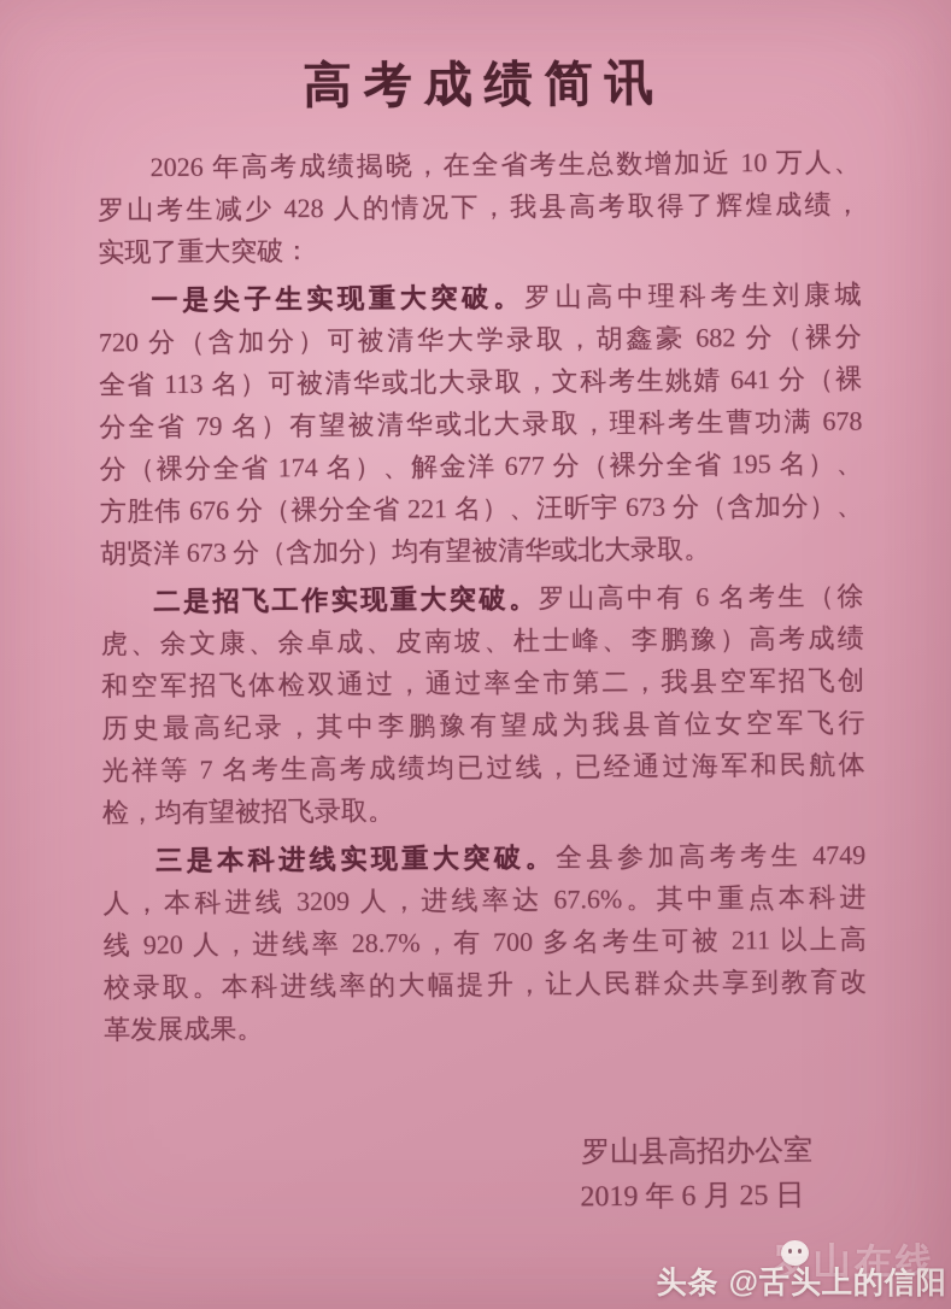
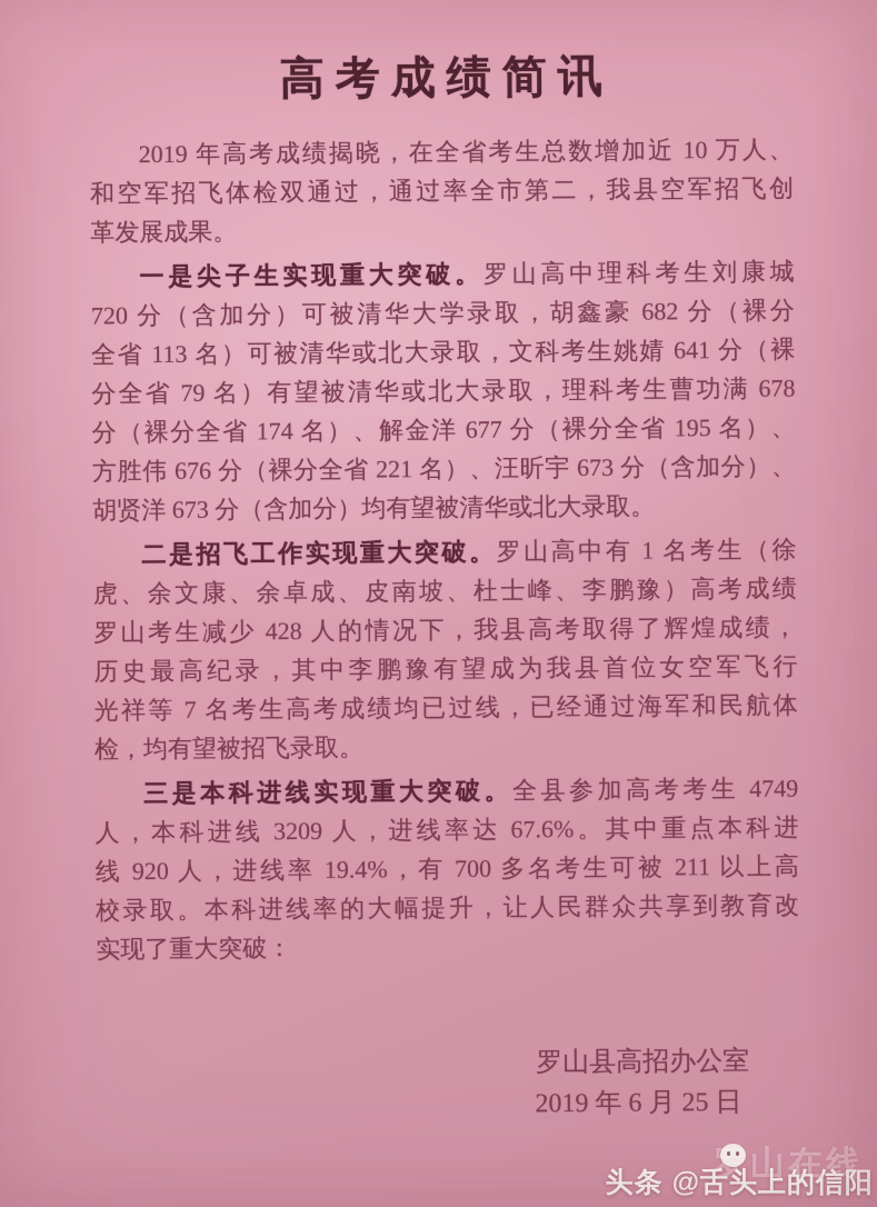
  高考成绩简讯
- 2026 年高考成绩揭晓，在全省考生总数增加近 10 万人、
+ 2019 年高考成绩揭晓，在全省考生总数增加近 10 万人、
- 罗山考生减少 428 人的情况下，我县高考取得了辉煌成绩，
+ 和空军招飞体检双通过，通过率全市第二，我县空军招飞创
- 实现了重大突破：
+ 革发展成果。
  一是尖子生实现重大突破。罗山高中理科考生刘康城
  720 分（含加分）可被清华大学录取，胡鑫豪 682 分（裸分
  全省 113 名）可被清华或北大录取，文科考生姚婧 641 分（裸
  分全省 79 名）有望被清华或北大录取，理科考生曹功满 678
  分（裸分全省 174 名）、解金洋 677 分（裸分全省 195 名）、
  方胜伟 676 分（裸分全省 221 名）、汪昕宇 673 分（含加分）、
  胡贤洋 673 分（含加分）均有望被清华或北大录取。
- 二是招飞工作实现重大突破。罗山高中有 6 名考生（徐
+ 二是招飞工作实现重大突破。罗山高中有 1 名考生（徐
  虎、余文康、余卓成、皮南坡、杜士峰、李鹏豫）高考成绩
- 和空军招飞体检双通过，通过率全市第二，我县空军招飞创
+ 罗山考生减少 428 人的情况下，我县高考取得了辉煌成绩，
  历史最高纪录，其中李鹏豫有望成为我县首位女空军飞行
  光祥等 7 名考生高考成绩均已过线，已经通过海军和民航体
  检，均有望被招飞录取。
  三是本科进线实现重大突破。全县参加高考考生 4749
  人，本科进线 3209 人，进线率达 67.6%。其中重点本科进
- 线 920 人，进线率 28.7%，有 700 多名考生可被 211 以上高
+ 线 920 人，进线率 19.4%，有 700 多名考生可被 211 以上高
  校录取。本科进线率的大幅提升，让人民群众共享到教育改
- 革发展成果。
+ 实现了重大突破：
  罗山县高招办公室
  2019 年 6 月 25 日
  山在线
  头条 @舌头上的信阳
